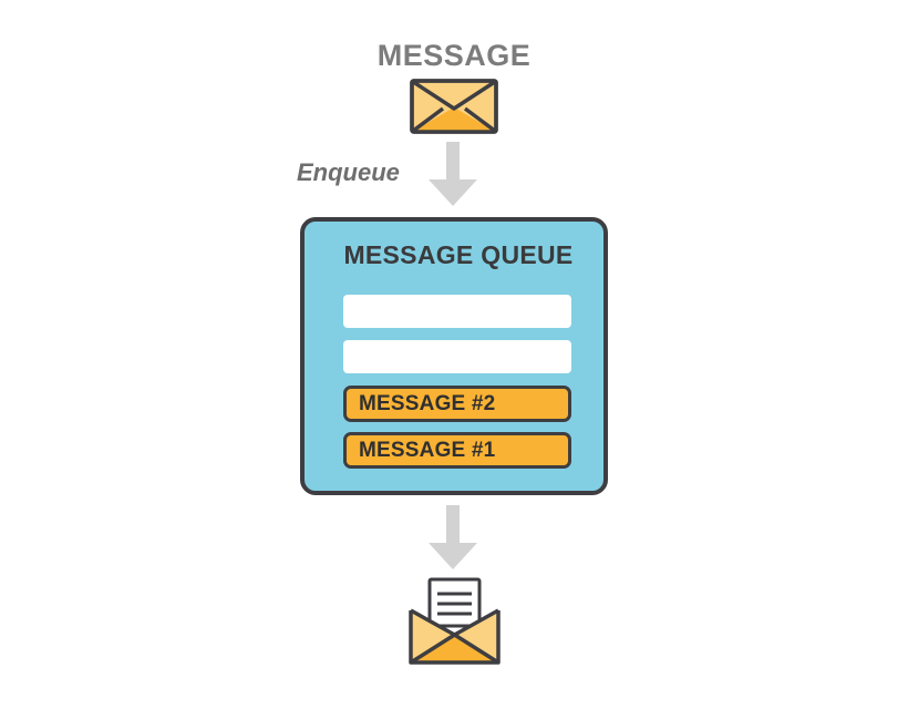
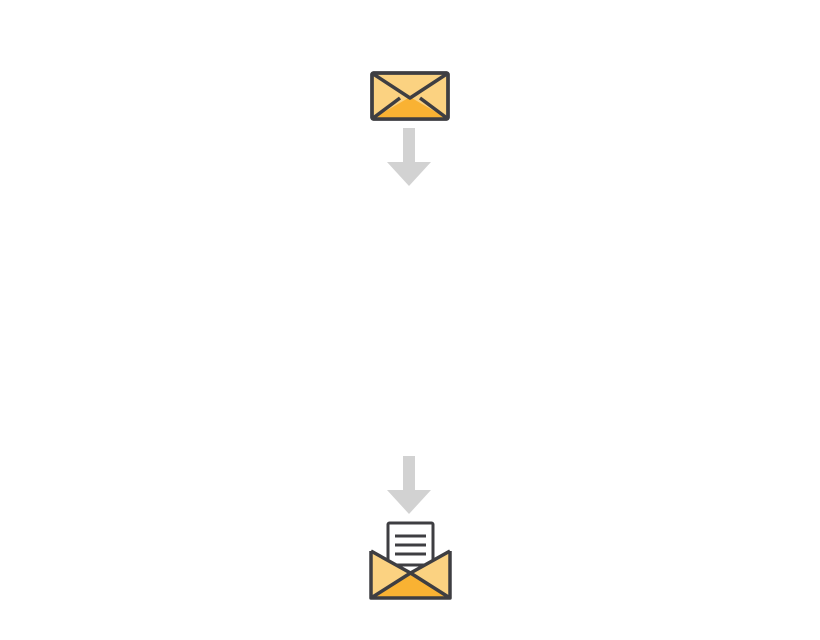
- MESSAGE
- Enqueue
- MESSAGE QUEUE
- MESSAGE #2
- MESSAGE #1
